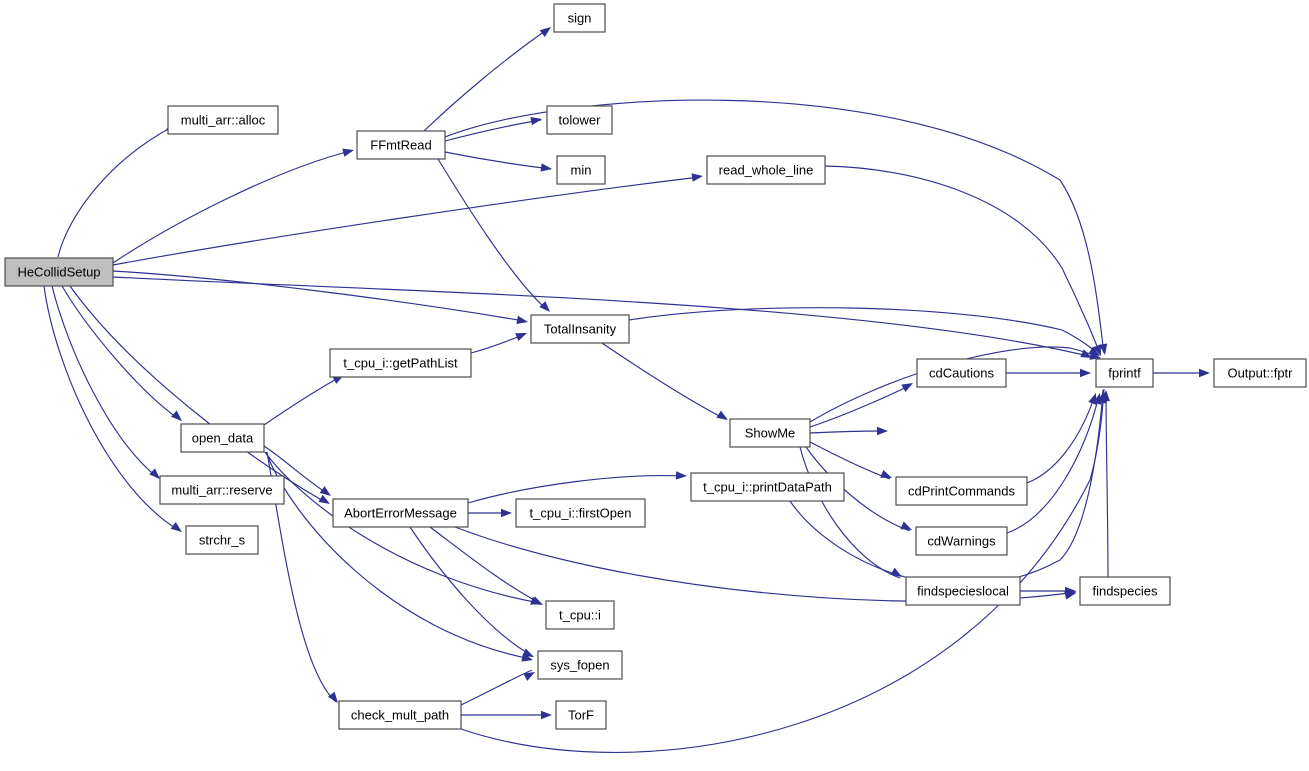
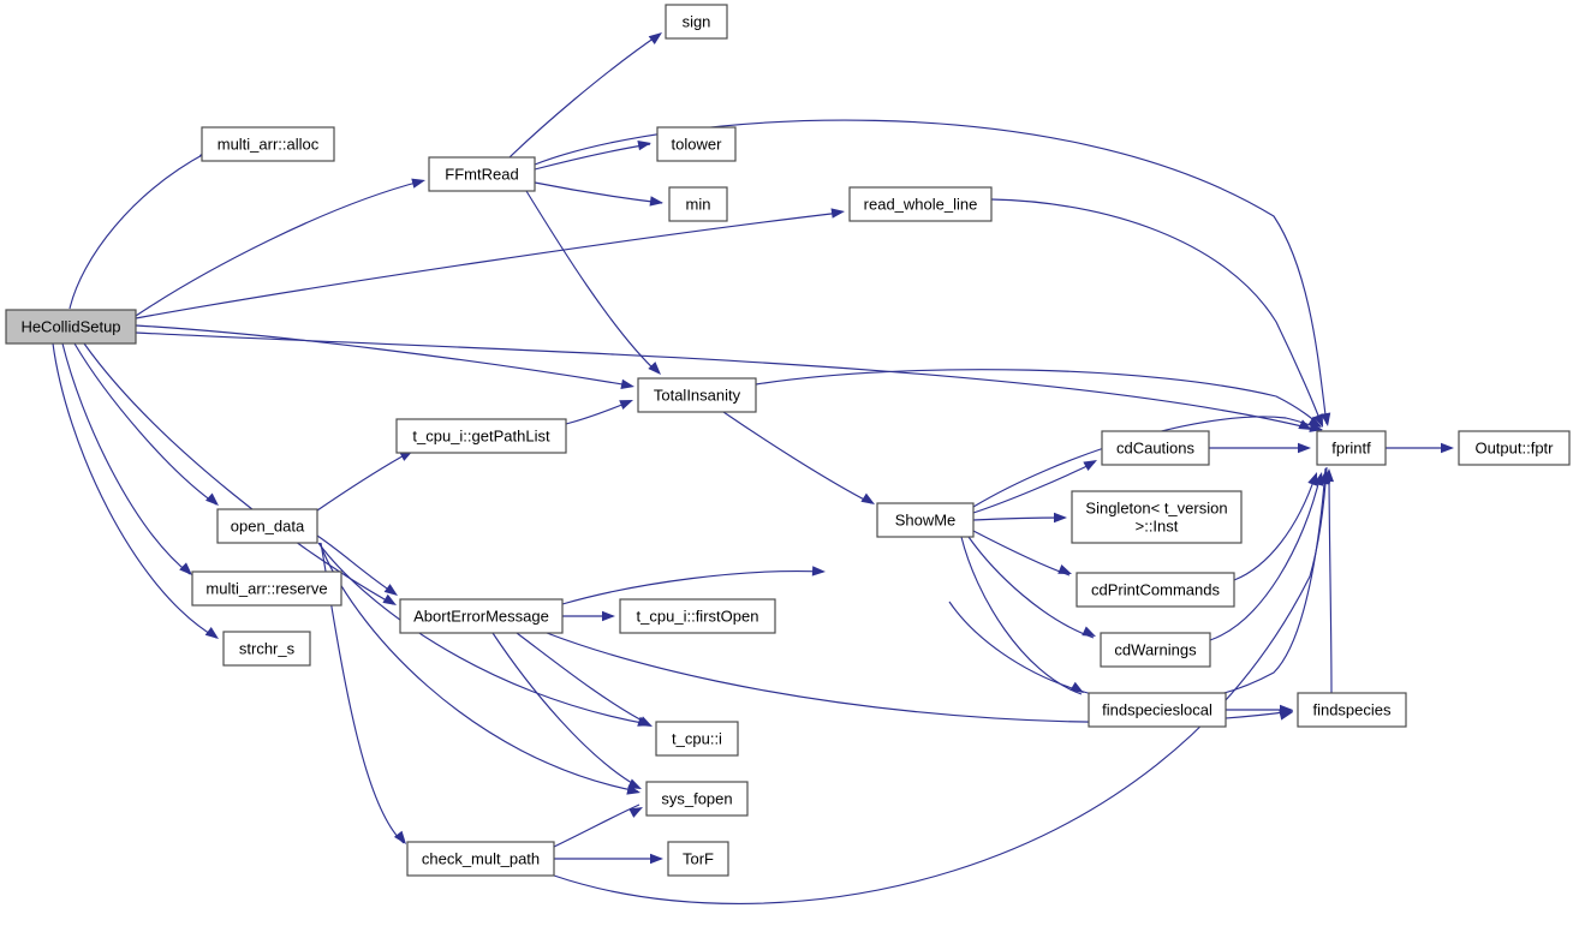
  HeCollidSetup
  multi_arr::alloc
  FFmtRead
  sign
  tolower
  min
  read_whole_line
  TotalInsanity
  t_cpu_i::getPathList
  open_data
  multi_arr::reserve
  strchr_s
  AbortErrorMessage
  t_cpu_i::firstOpen
  t_cpu::i
  sys_fopen
  check_mult_path
  TorF
- t_cpu_i::printDataPath
  ShowMe
  cdCautions
+ Singleton< t_version
+ >::Inst
  cdPrintCommands
  cdWarnings
  findspecieslocal
  findspecies
  fprintf
  Output::fptr
